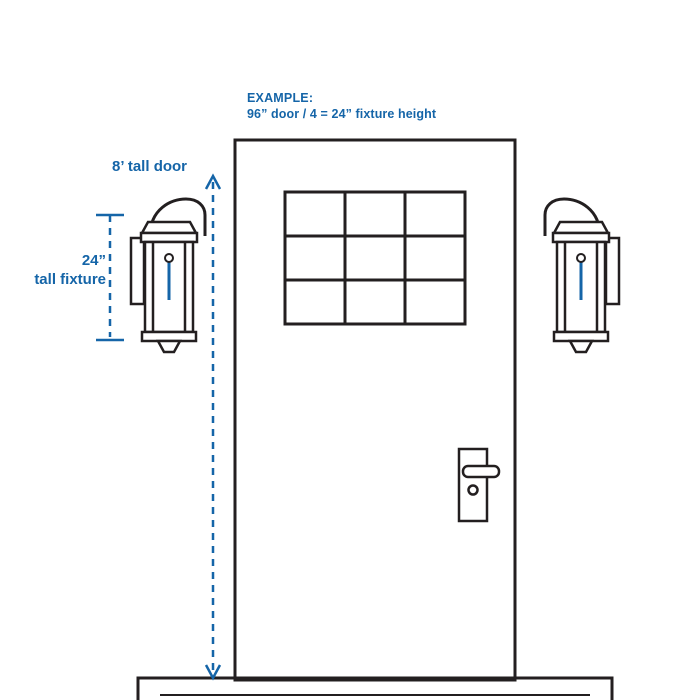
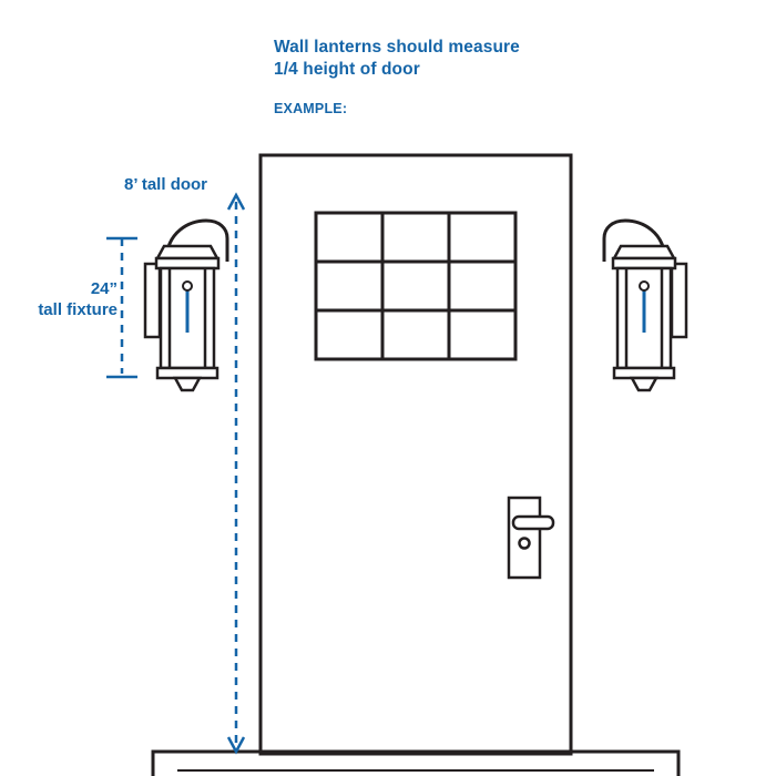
+ Wall lanterns should measure
+ 1/4 height of door
  EXAMPLE:
- 96” door / 4 = 24” fixture height
  8’ tall door
  24”
  tall fixture
